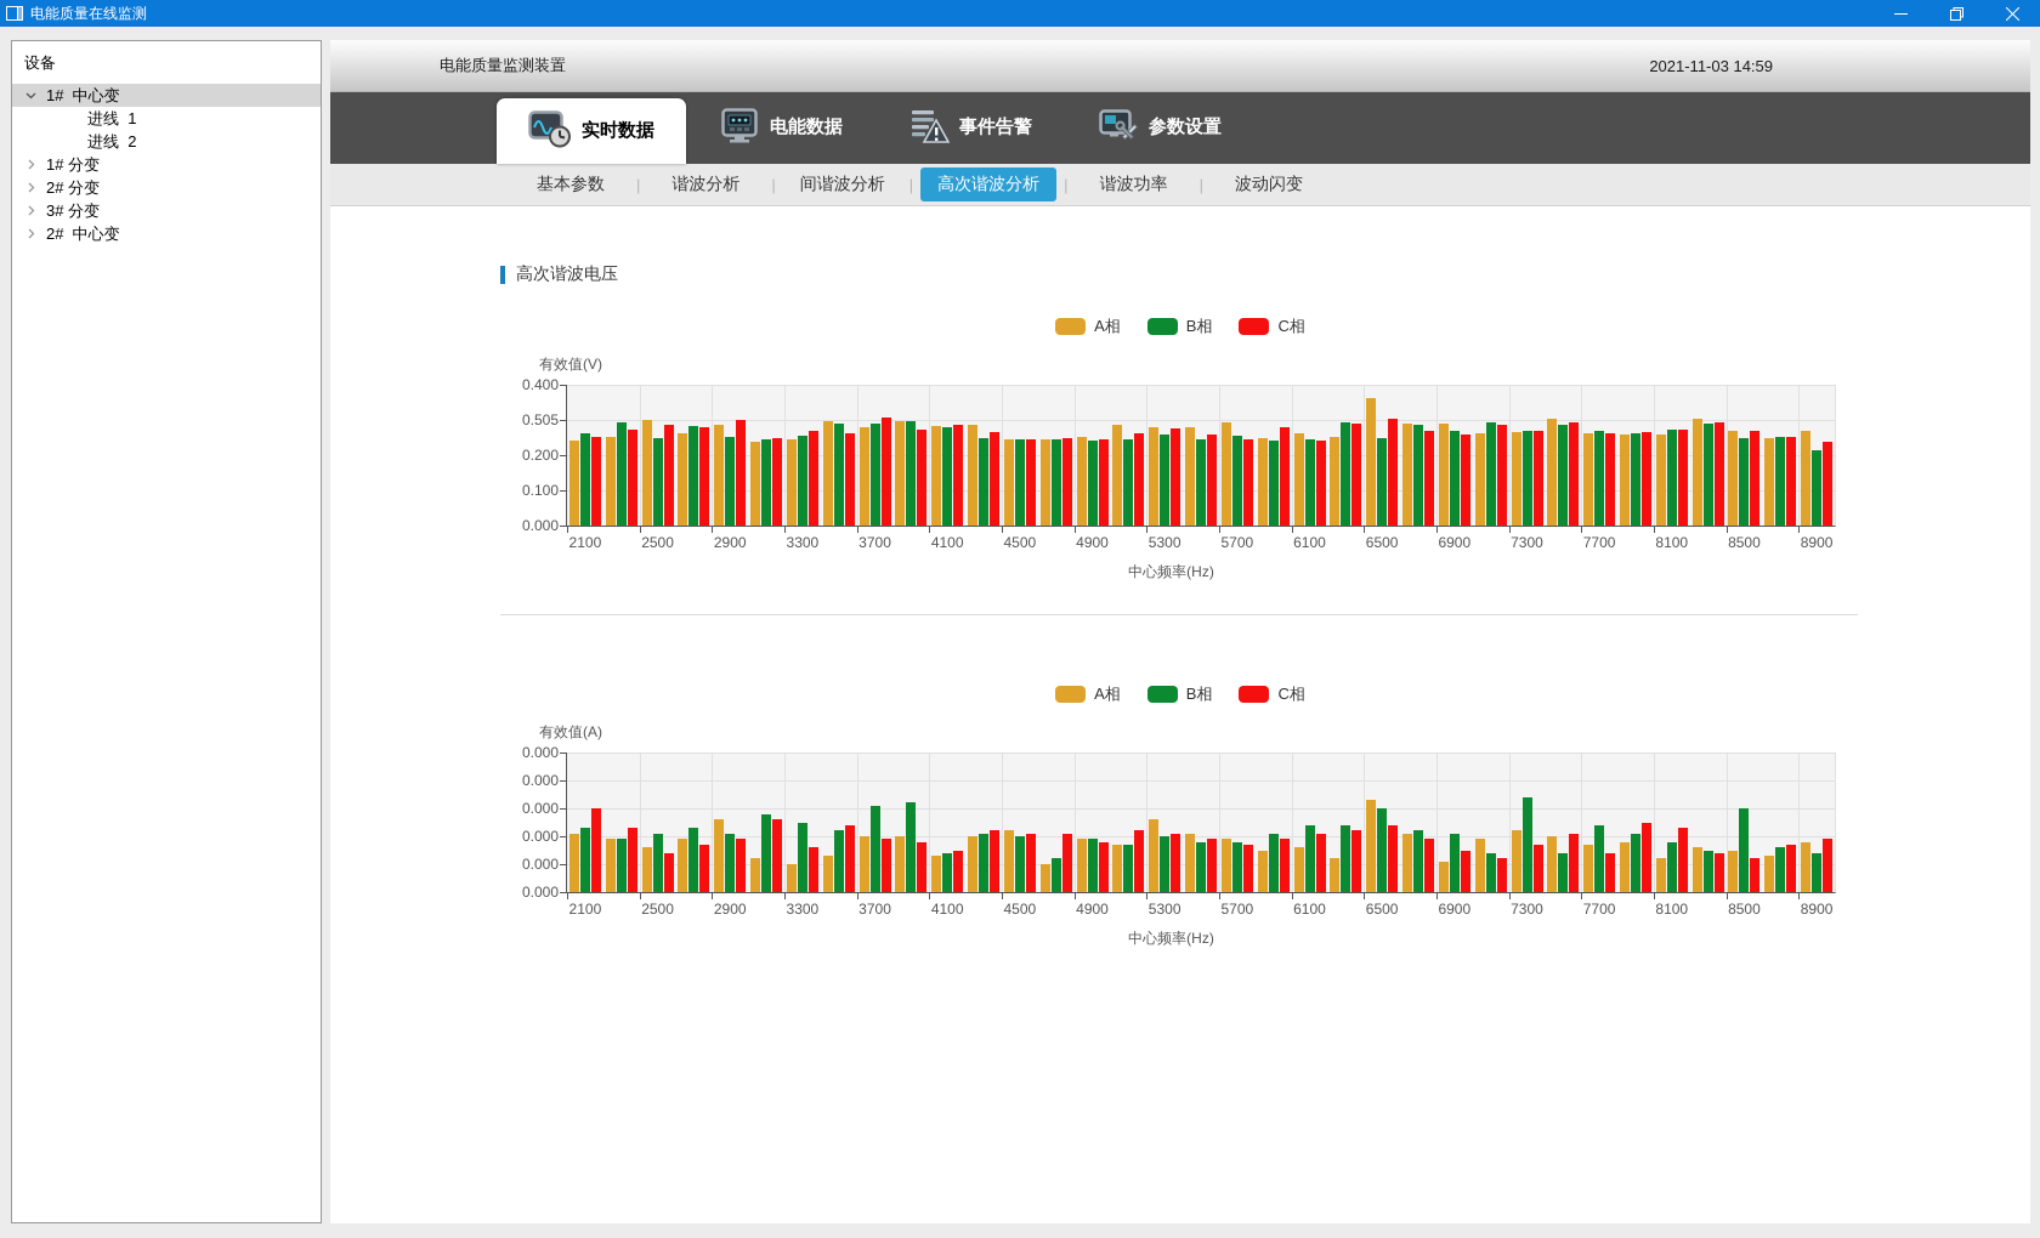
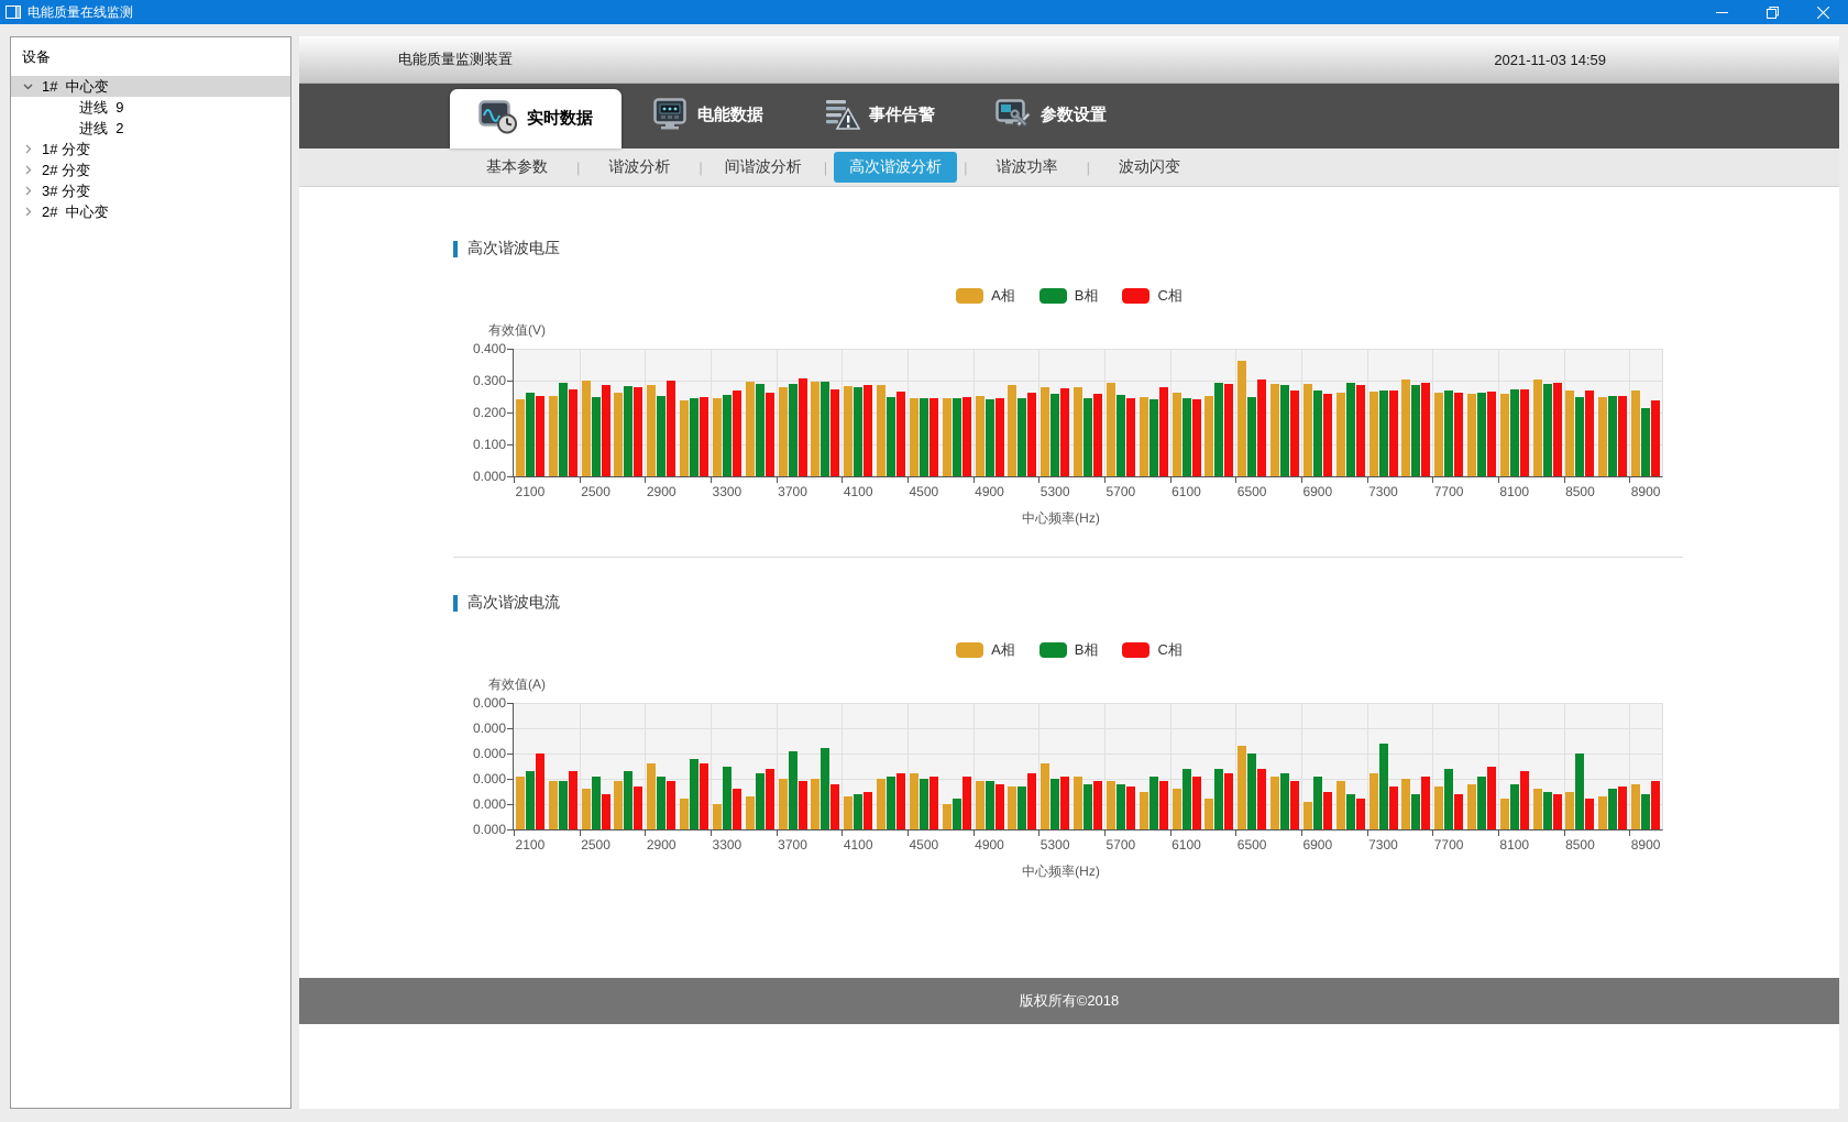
  电能质量在线监测
  设备
  1# 中心变
- 进线 1
+ 进线 9
  进线 2
  1# 分变
  2# 分变
  3# 分变
  2# 中心变
  电能质量监测装置
  2021-11-03 14:59
  实时数据
  电能数据
  事件告警
  参数设置
  基本参数
  |
  谐波分析
  |
  间谐波分析
  |
  高次谐波分析
  |
  谐波功率
  |
  波动闪变
  高次谐波电压
  A相
  B相
  C相
  有效值(V)
  0.400
- 0.505
+ 0.300
  0.200
  0.100
  0.000
  2100
  2500
  2900
  3300
  3700
  4100
  4500
  4900
  5300
  5700
  6100
  6500
  6900
  7300
  7700
  8100
  8500
  8900
  中心频率(Hz)
+ 高次谐波电流
  A相
  B相
  C相
  有效值(A)
  0.000
  0.000
  0.000
  0.000
  0.000
  0.000
  2100
  2500
  2900
  3300
  3700
  4100
  4500
  4900
  5300
  5700
  6100
  6500
  6900
  7300
  7700
  8100
  8500
  8900
  中心频率(Hz)
+ 版权所有©2018
